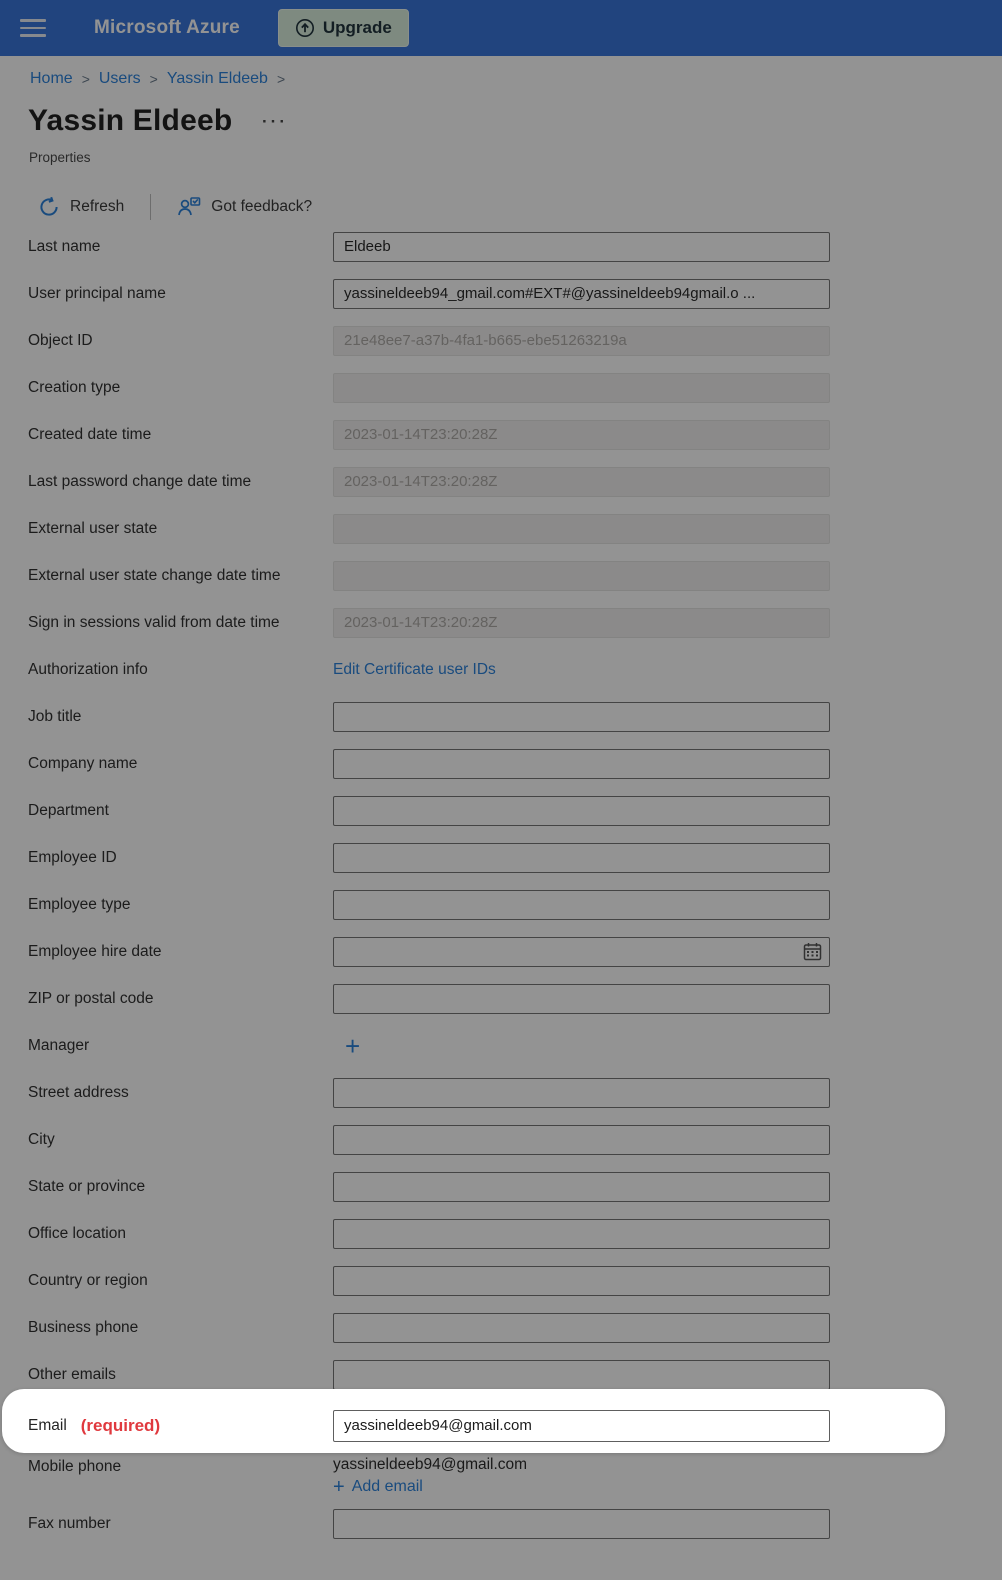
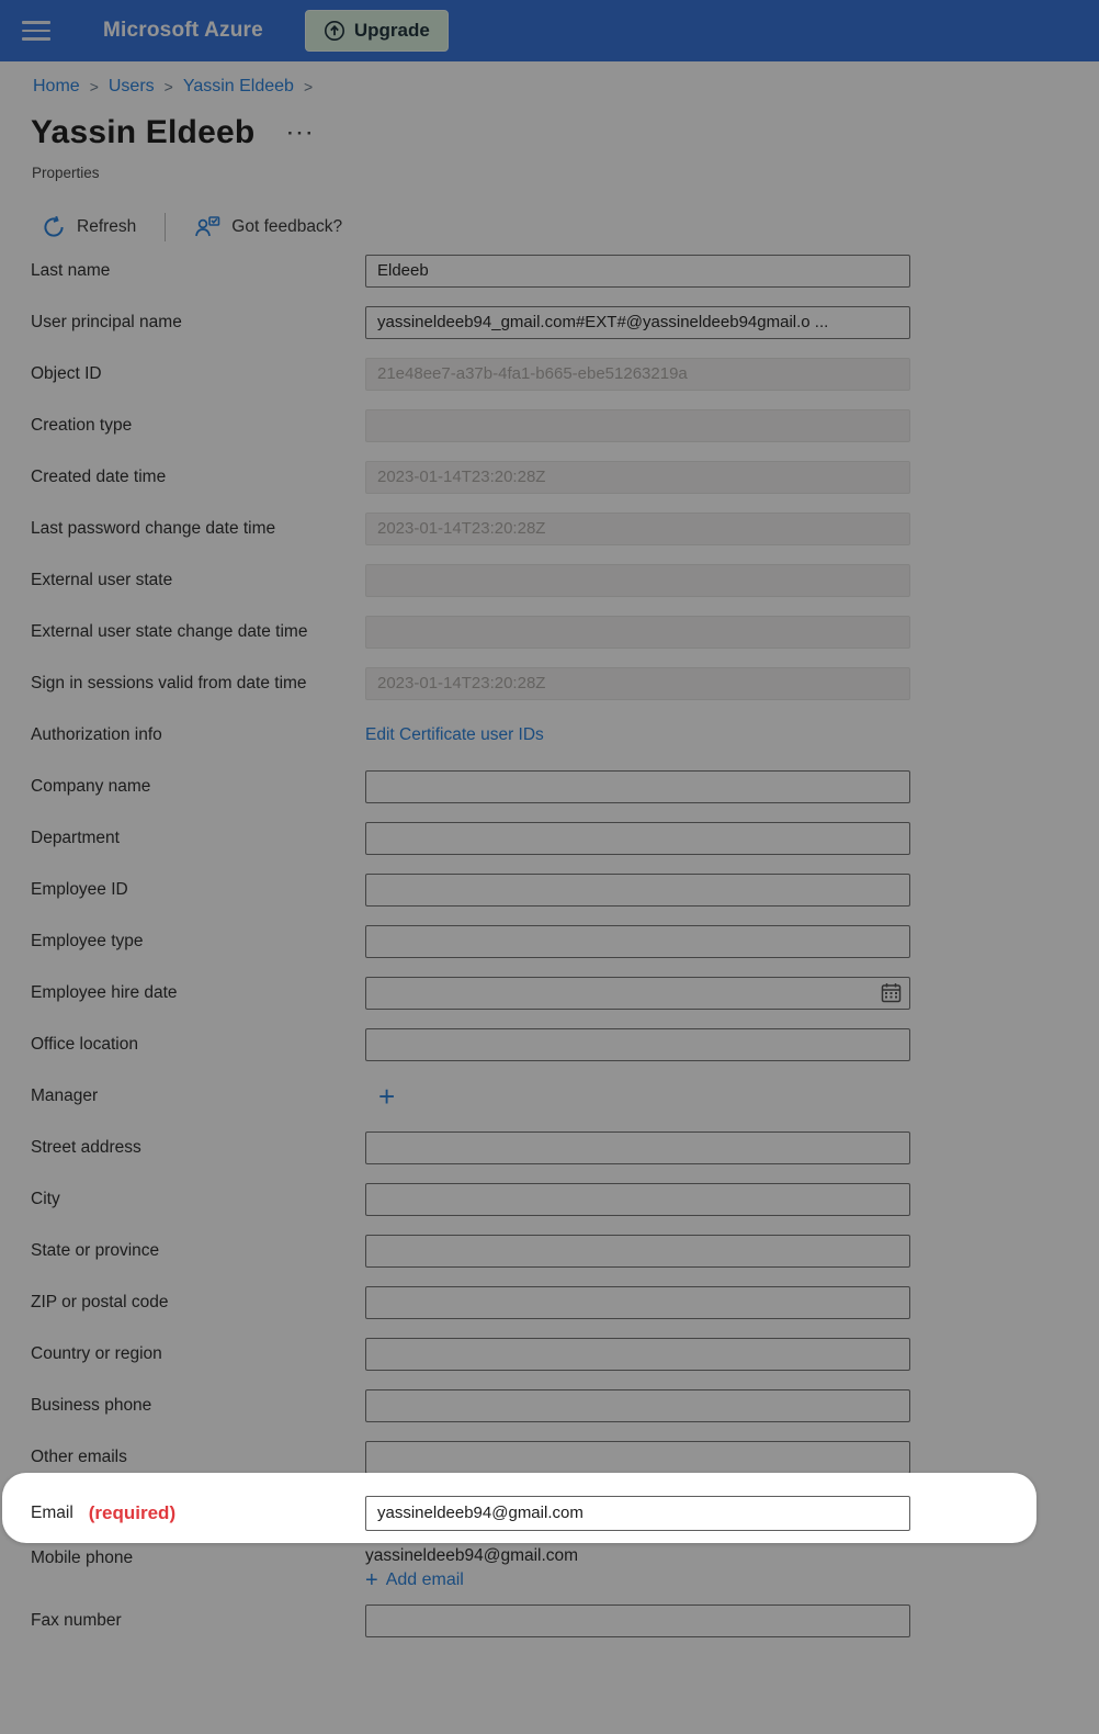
  Microsoft Azure
  Upgrade
  Home
  >
  Users
  >
  Yassin Eldeeb
  >
  Yassin Eldeeb
  ···
  Properties
  Refresh
  Got feedback?
  Last name
  Eldeeb
  User principal name
  yassineldeeb94_gmail.com#EXT#@yassineldeeb94gmail.o ...
  Object ID
  21e48ee7-a37b-4fa1-b665-ebe51263219a
  Creation type
  Created date time
  2023-01-14T23:20:28Z
  Last password change date time
  2023-01-14T23:20:28Z
  External user state
  External user state change date time
  Sign in sessions valid from date time
  2023-01-14T23:20:28Z
  Authorization info
  Edit Certificate user IDs
- Job title
  Company name
  Department
  Employee ID
  Employee type
  Employee hire date
- ZIP or postal code
+ Office location
  Manager
  +
  Street address
  City
  State or province
- Office location
+ ZIP or postal code
  Country or region
  Business phone
  Other emails
  Email
  (required)
  yassineldeeb94@gmail.com
  Mobile phone
  yassineldeeb94@gmail.com
  +
  Add email
  Fax number
